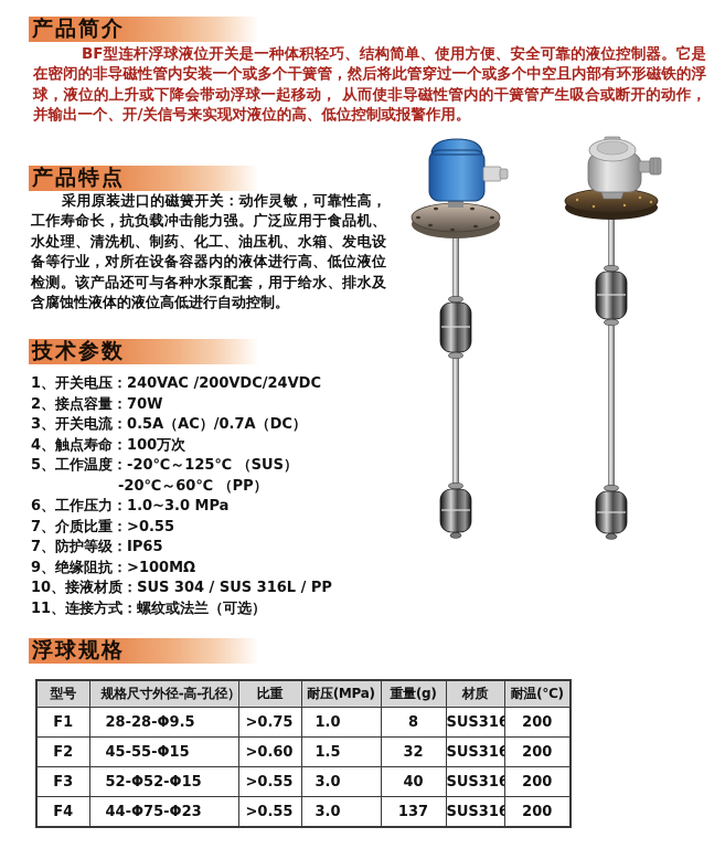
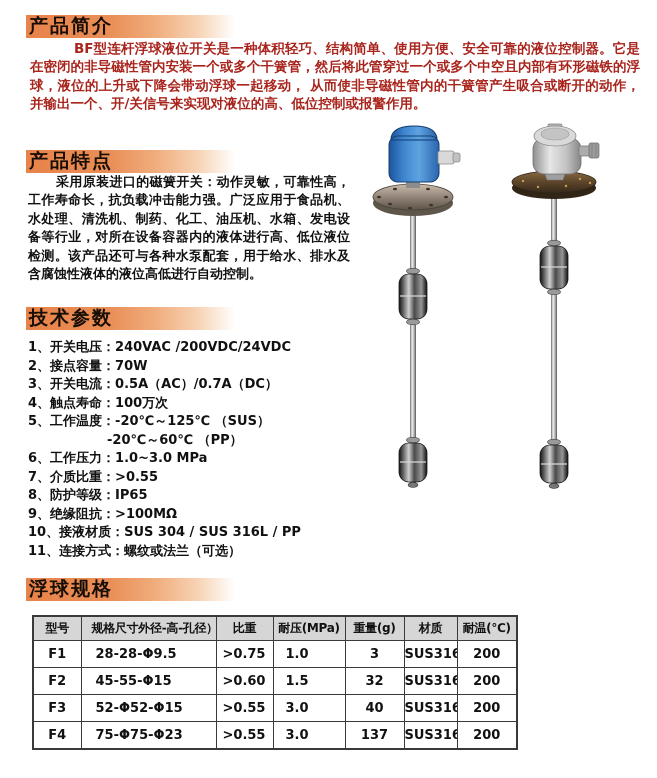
  产品简介
  BF型连杆浮球液位开关是一种体积轻巧、结构简单、使用方便、安全可靠的液位控制器。它是在密闭的非导磁性管内安装一个或多个干簧管，然后将此管穿过一个或多个中空且内部有环形磁铁的浮球，液位的上升或下降会带动浮球一起移动， 从而使非导磁性管内的干簧管产生吸合或断开的动作， 并输出一个、开/关信号来实现对液位的高、低位控制或报警作用。
  产品特点
  采用原装进口的磁簧开关：动作灵敏，可靠性高，工作寿命长，抗负载冲击能力强。广泛应用于食品机、水处理、清洗机、制药、化工、油压机、水箱、发电设备等行业，对所在设备容器内的液体进行高、低位液位检测。该产品还可与各种水泵配套，用于给水、排水及含腐蚀性液体的液位高低进行自动控制。
  技术参数
  1、开关电压：240VAC /200VDC/24VDC
  2、接点容量：70W
  3、开关电流：0.5A（AC）/0.7A（DC）
  4、触点寿命：100万次
  5、工作温度：-20℃～125℃ （SUS）
  -20℃～60℃ （PP）
  6、工作压力：1.0~3.0 MPa
  7、介质比重：>0.55
- 7、防护等级：IP65
+ 8、防护等级：IP65
  9、绝缘阻抗：>100MΩ
  10、接液材质：SUS 304 / SUS 316L / PP
  11、连接方式：螺纹或法兰（可选）
  浮球规格
  型号	规格尺寸外径-高-孔径）	比重	耐压(MPa)	重量(g)	材质	耐温(℃)
- F1	28-28-Φ9.5	>0.75	1.0	8	SUS316	200
+ F1	28-28-Φ9.5	>0.75	1.0	3	SUS316	200
  F2	45-55-Φ15	>0.60	1.5	32	SUS316	200
  F3	52-Φ52-Φ15	>0.55	3.0	40	SUS316	200
- F4	44-Φ75-Φ23	>0.55	3.0	137	SUS316	200
+ F4	75-Φ75-Φ23	>0.55	3.0	137	SUS316	200
